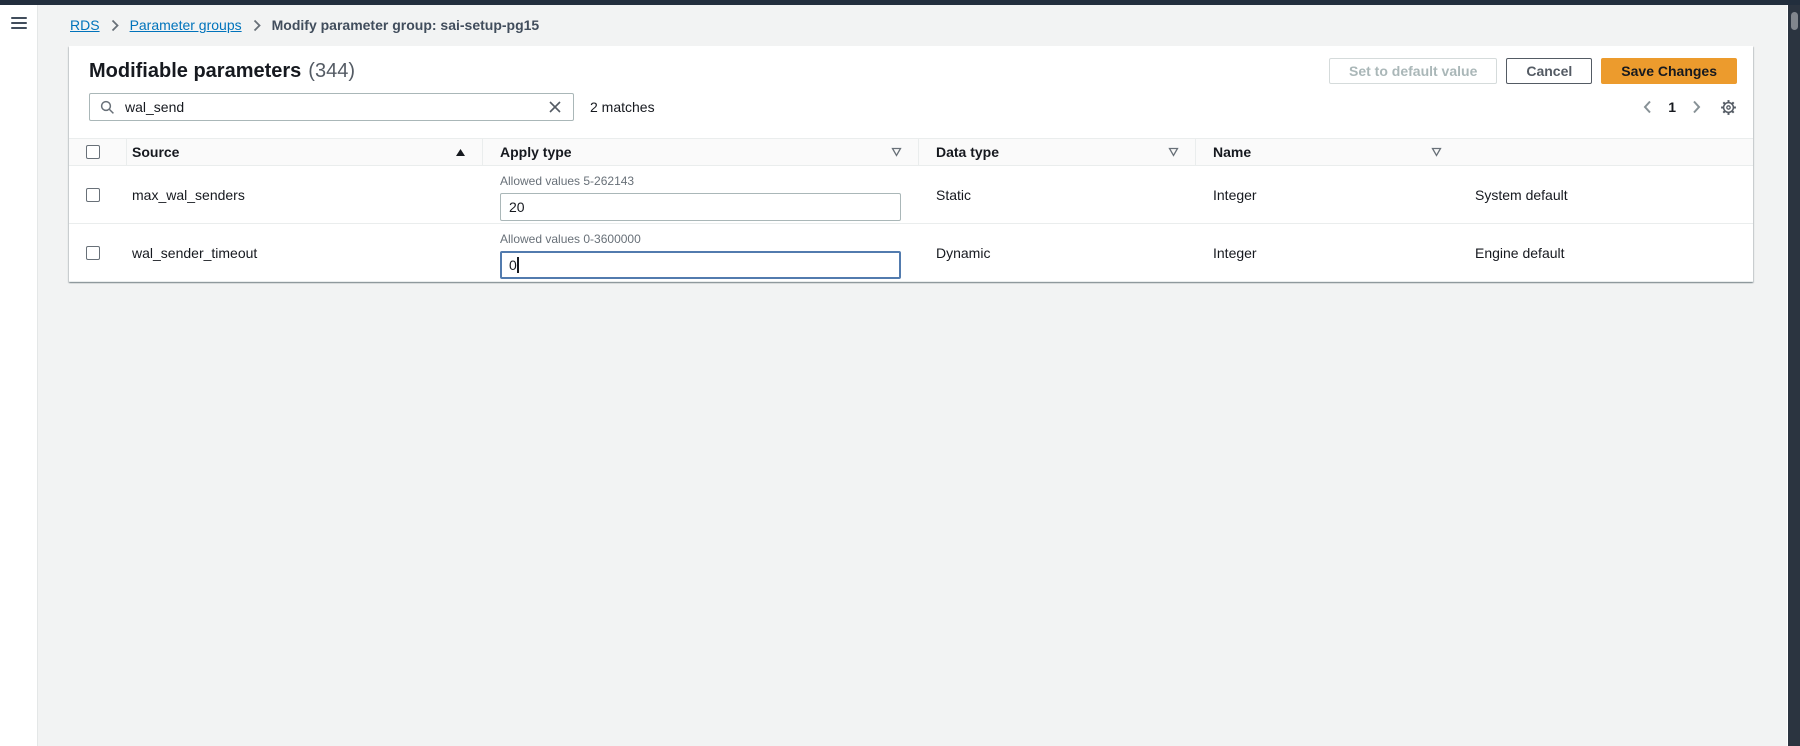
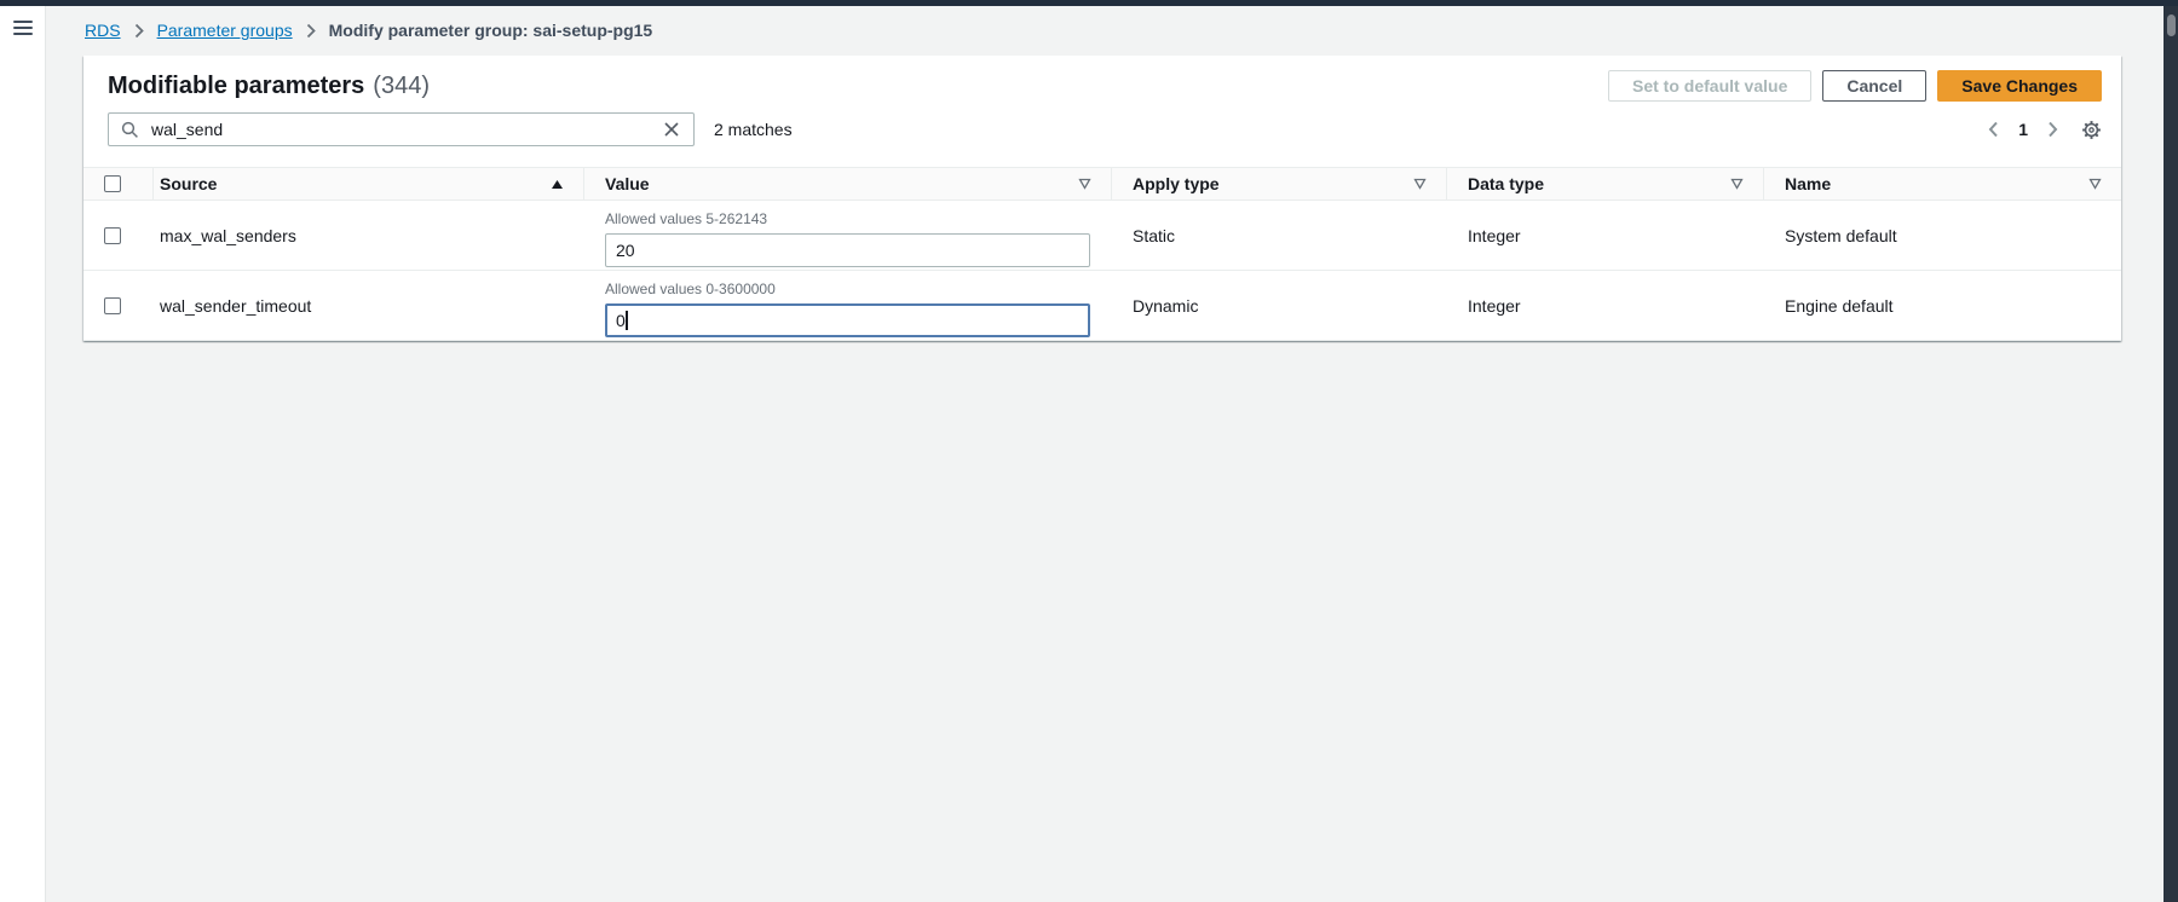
  RDS
  Parameter groups
  Modify parameter group: sai-setup-pg15
  Modifiable parameters
  (344)
  Set to default value
  Cancel
  Save Changes
  wal_send
  2 matches
  1
  Source
+ Value
  Apply type
  Data type
  Name
  max_wal_senders
  Allowed values 5-262143
  20
  Static
  Integer
  System default
  wal_sender_timeout
  Allowed values 0-3600000
  0
  Dynamic
  Integer
  Engine default
